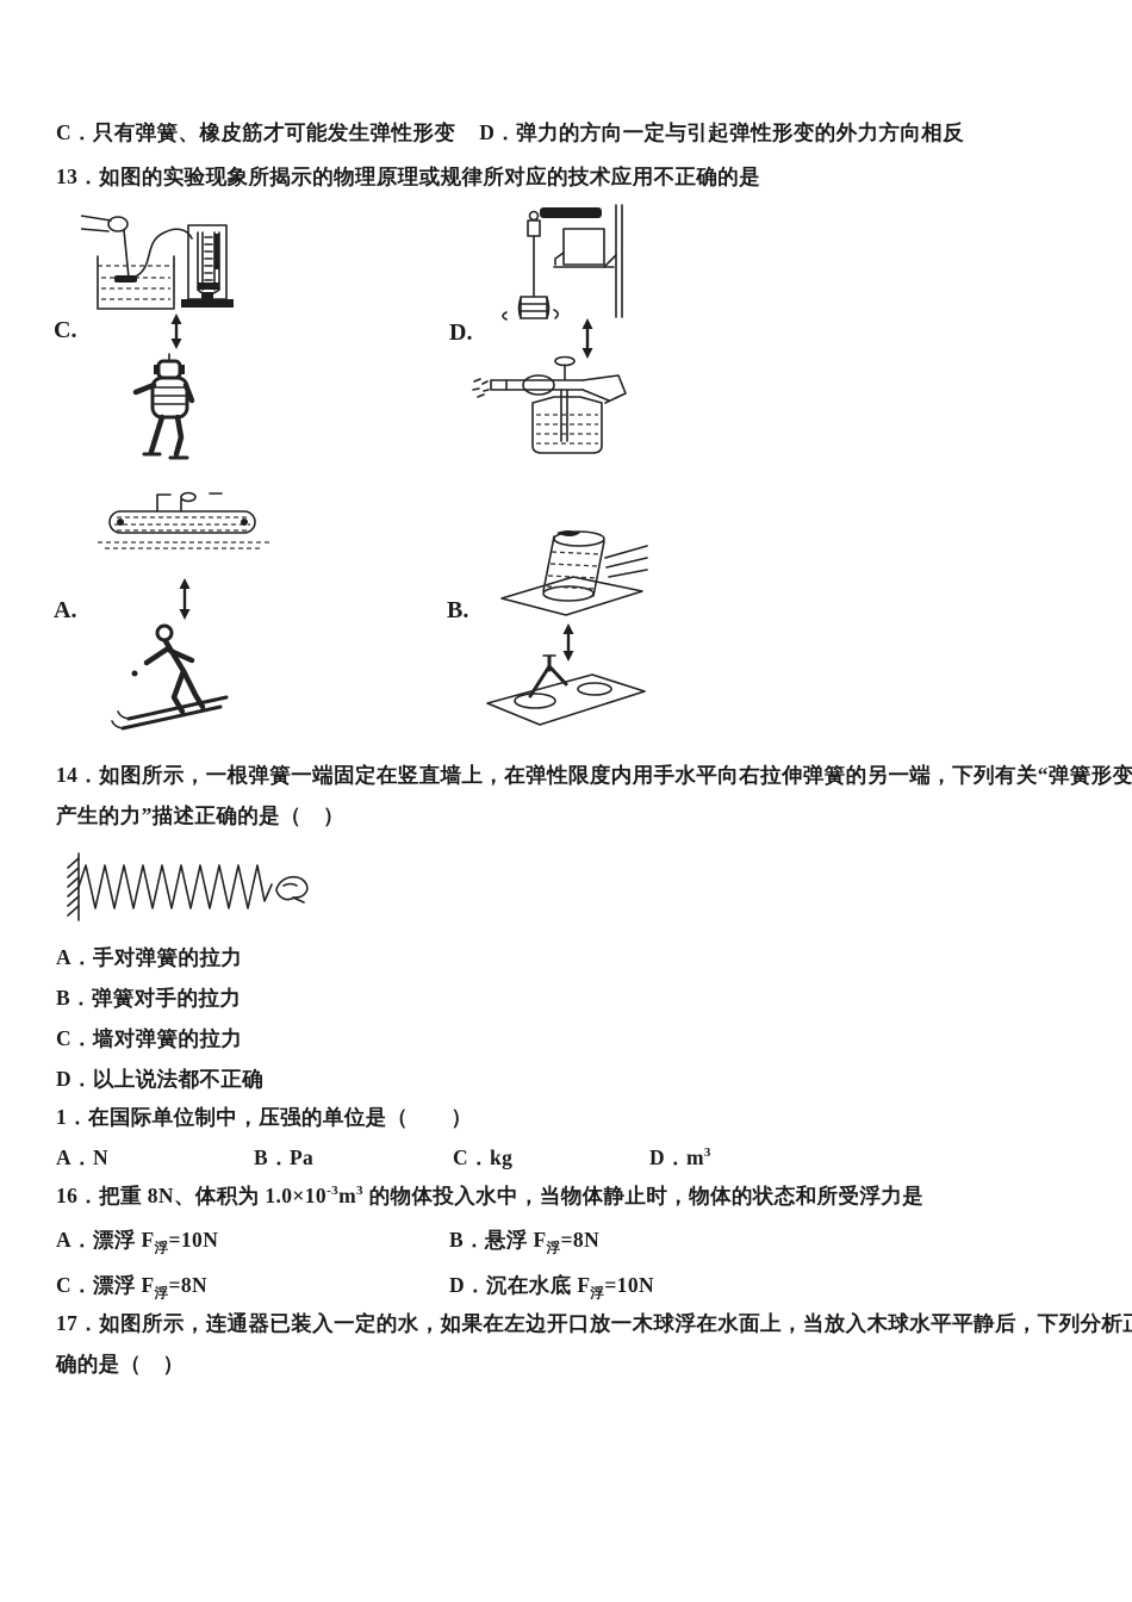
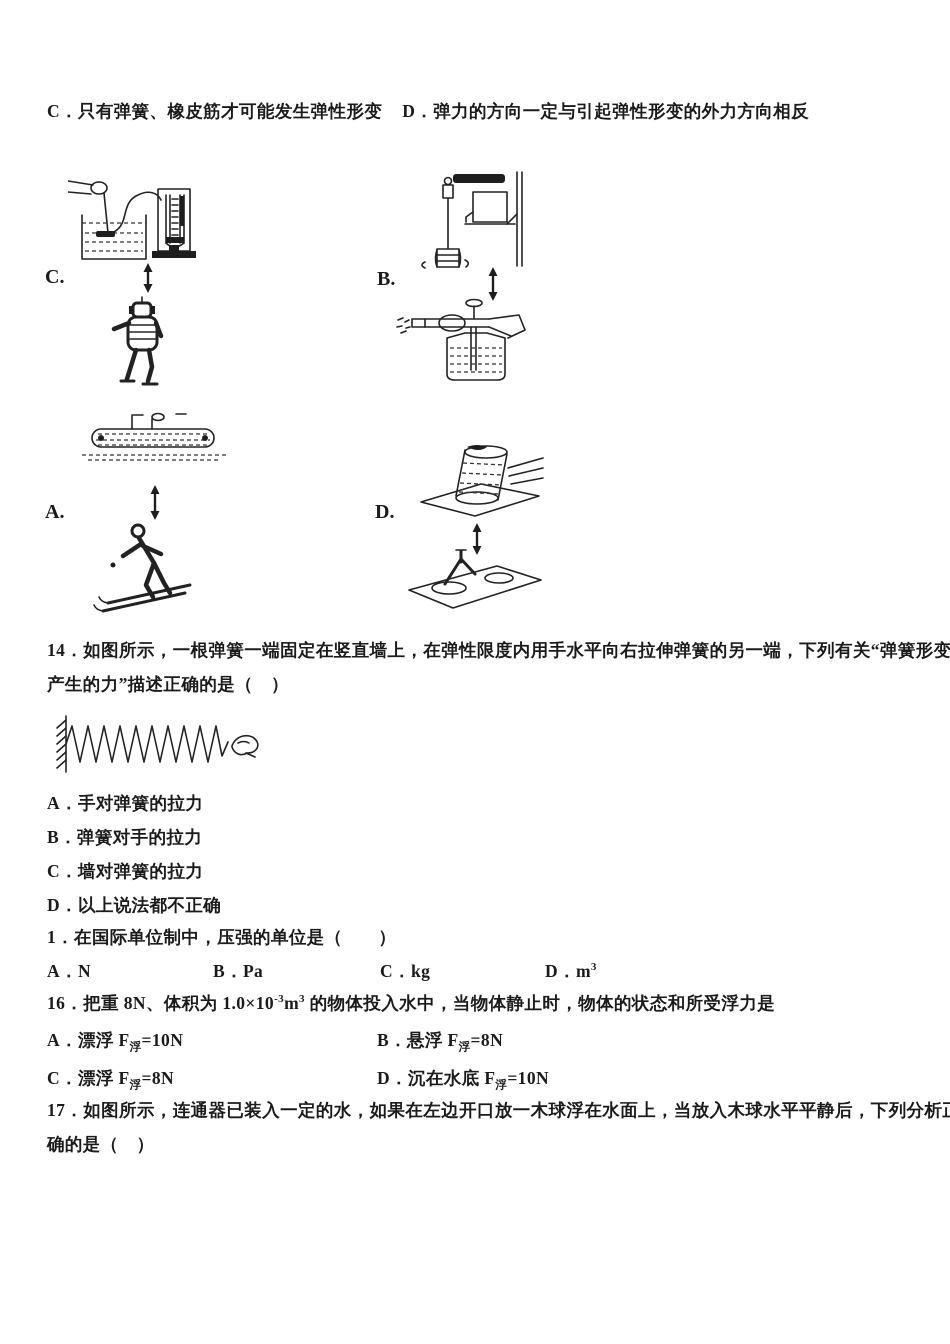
  C．只有弹簧、橡皮筋才可能发生弹性形变 D．弹力的方向一定与引起弹性形变的外力方向相反
- 13．如图的实验现象所揭示的物理原理或规律所对应的技术应用不正确的是
  C.
- D.
+ B.
  A.
- B.
+ D.
  14．如图所示，一根弹簧一端固定在竖直墙上，在弹性限度内用手水平向右拉伸弹簧的另一端，下列有关“弹簧形变
  产生的力”描述正确的是（ ）
  A．手对弹簧的拉力
  B．弹簧对手的拉力
  C．墙对弹簧的拉力
  D．以上说法都不正确
  1．在国际单位制中，压强的单位是（ ）
  A．N
  B．Pa
  C．kg
  D．m3
  16．把重 8N、体积为 1.0×10-3m3 的物体投入水中，当物体静止时，物体的状态和所受浮力是
  A．漂浮 F浮=10N
  B．悬浮 F浮=8N
  C．漂浮 F浮=8N
  D．沉在水底 F浮=10N
  17．如图所示，连通器已装入一定的水，如果在左边开口放一木球浮在水面上，当放入木球水平平静后，下列分析
  确的是（ ）
